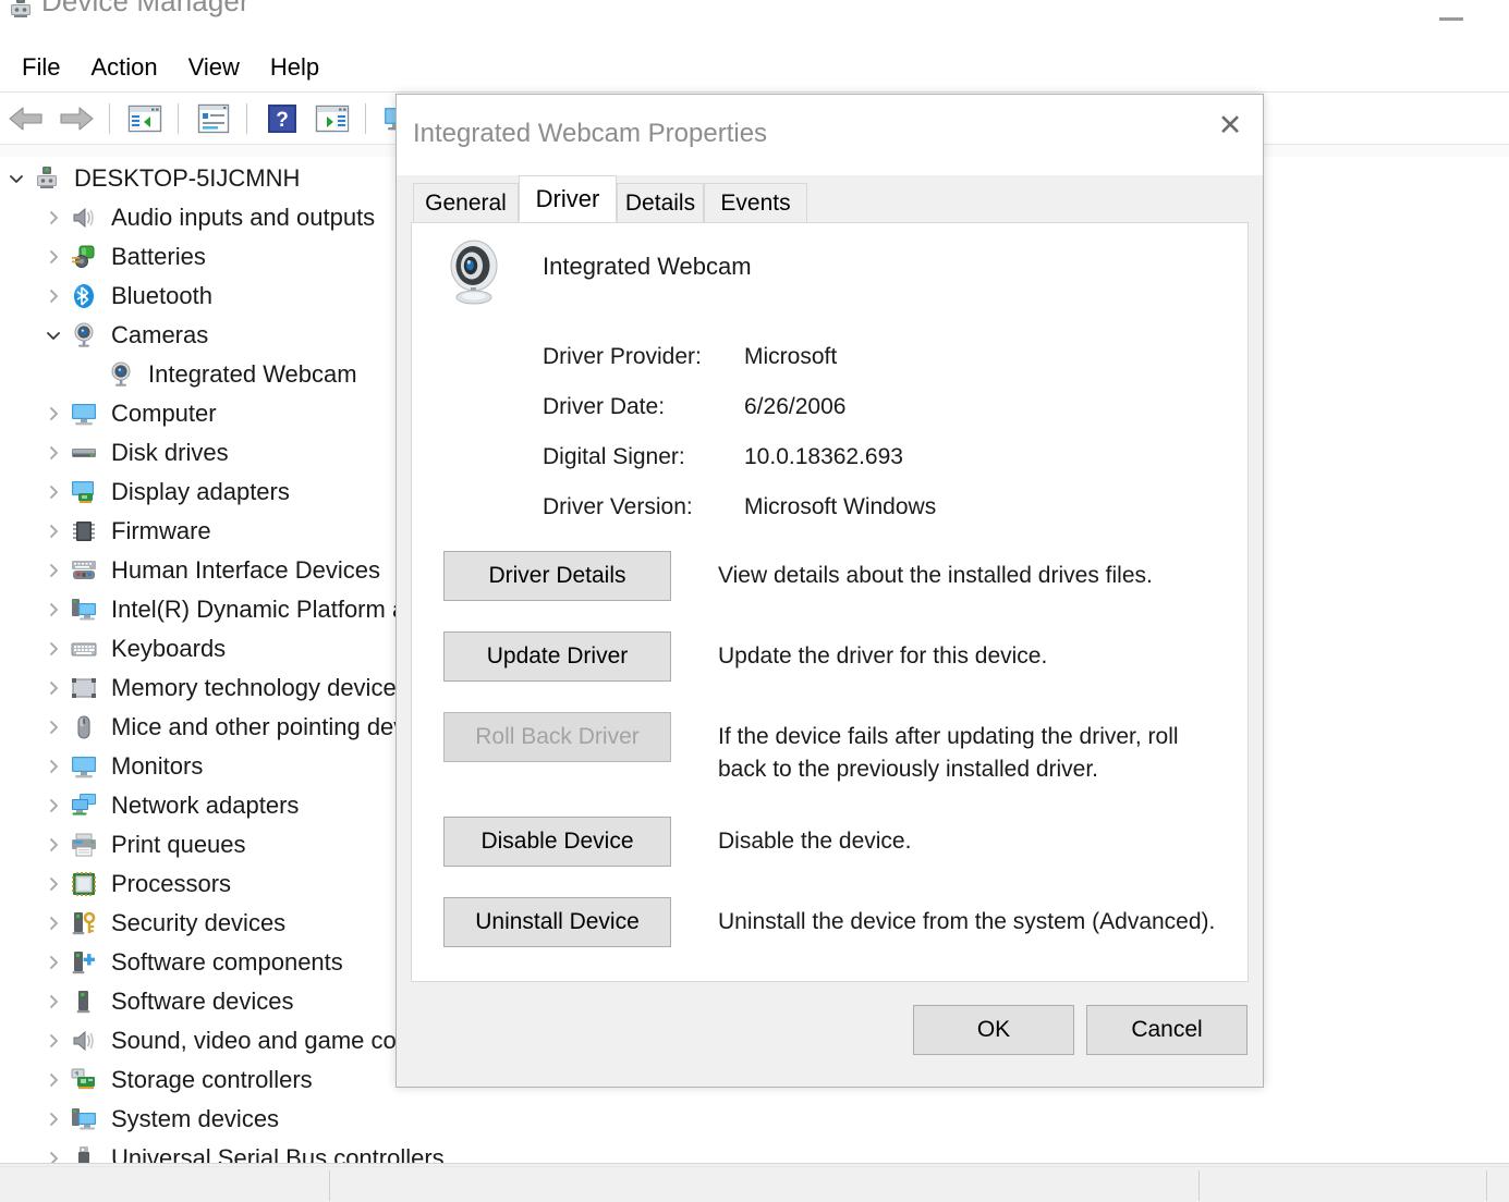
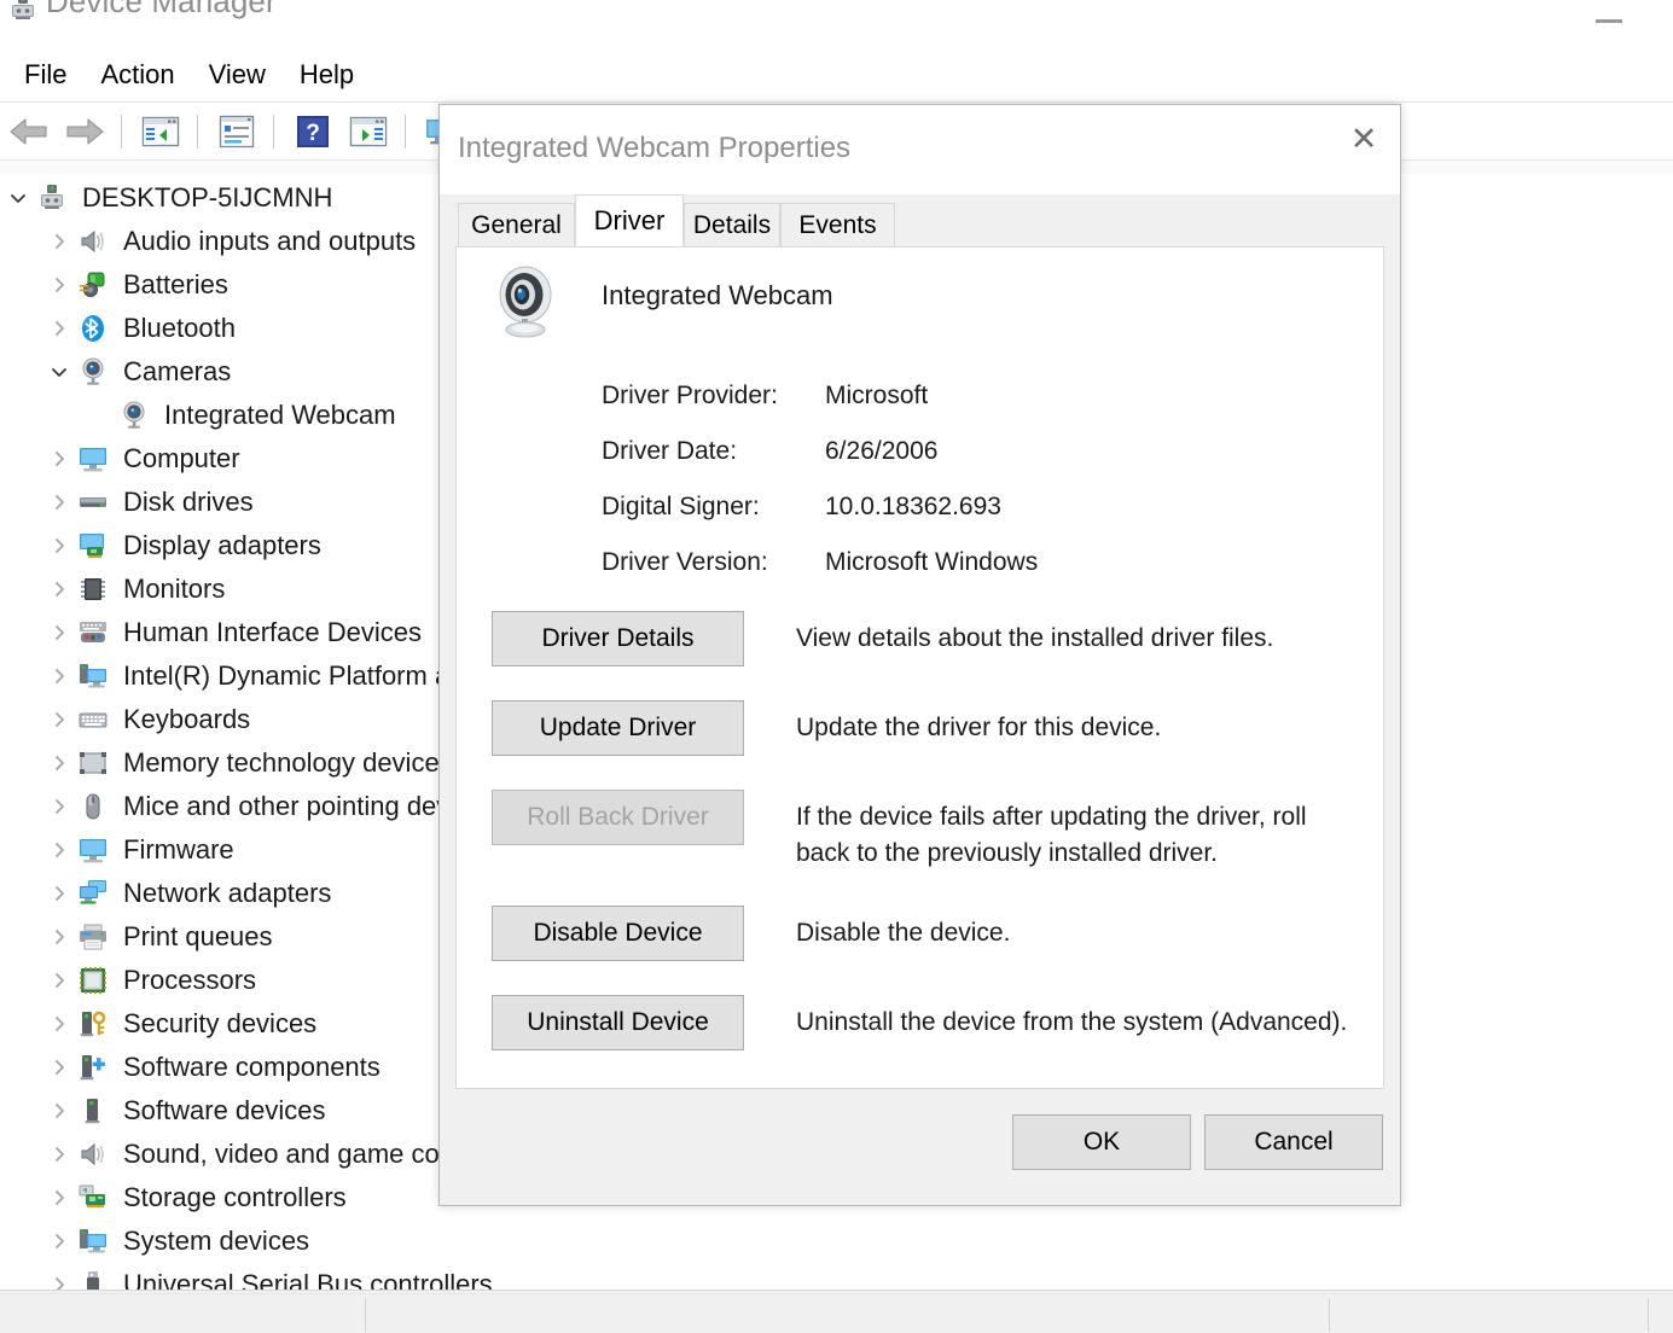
  Device Manager
  File
  Action
  View
  Help
  ?
  DESKTOP-5IJCMNH
  Audio inputs and outputs
  Batteries
  Bluetooth
  Cameras
  Integrated Webcam
  Computer
  Disk drives
  Display adapters
- Firmware
+ Monitors
  Human Interface Devices
  Keyboards
  Memory technology device
  Mice and other pointing de
- Monitors
+ Firmware
  Network adapters
  Print queues
  Processors
  Security devices
  Software components
  Software devices
  Storage controllers
  System devices
  Universal Serial Bus controllers
  Integrated Webcam Properties
  ✕
  General
  Driver
  Details
  Events
  Integrated Webcam
  Driver Provider:
  Microsoft
  Driver Date:
  6/26/2006
  Digital Signer:
  10.0.18362.693
  Driver Version:
  Microsoft Windows
  Driver Details
- View details about the installed drives files.
+ View details about the installed driver files.
  Update Driver
  Update the driver for this device.
  Roll Back Driver
  If the device fails after updating the driver, roll back to the previously installed driver.
  Disable Device
  Disable the device.
  Uninstall Device
  Uninstall the device from the system (Advanced).
  OK
  Cancel
